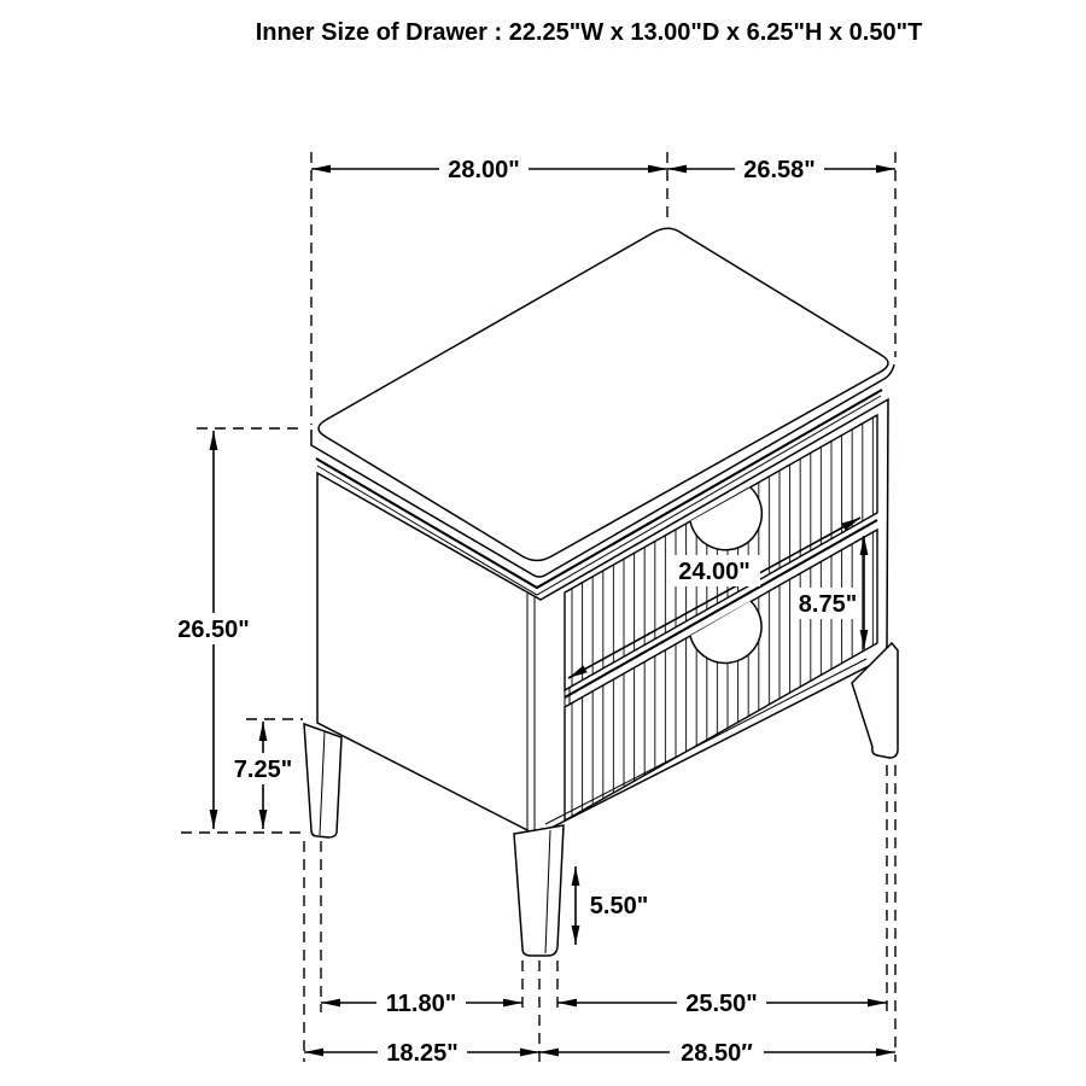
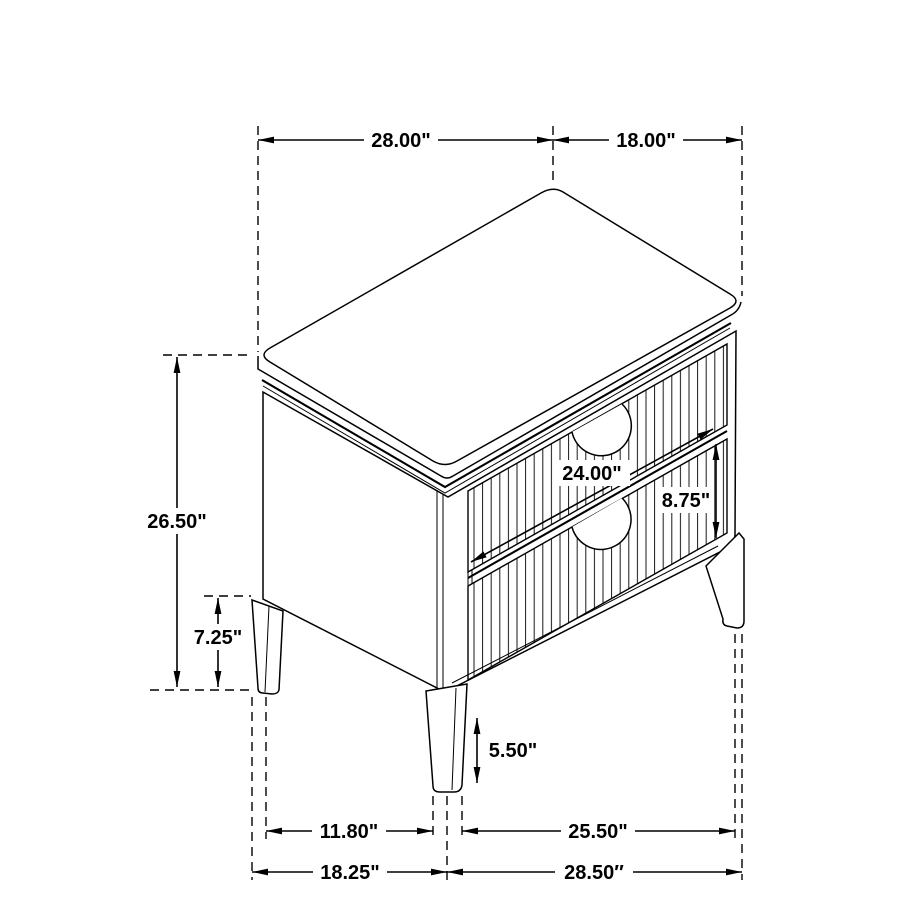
- Inner Size of Drawer : 22.25"W x 13.00"D x 6.25"H x 0.50"T
  28.00"
- 26.58"
+ 18.00"
  26.50"
  7.25"
  24.00"
  8.75"
  5.50"
  11.80"
  25.50"
  18.25"
  28.50″
